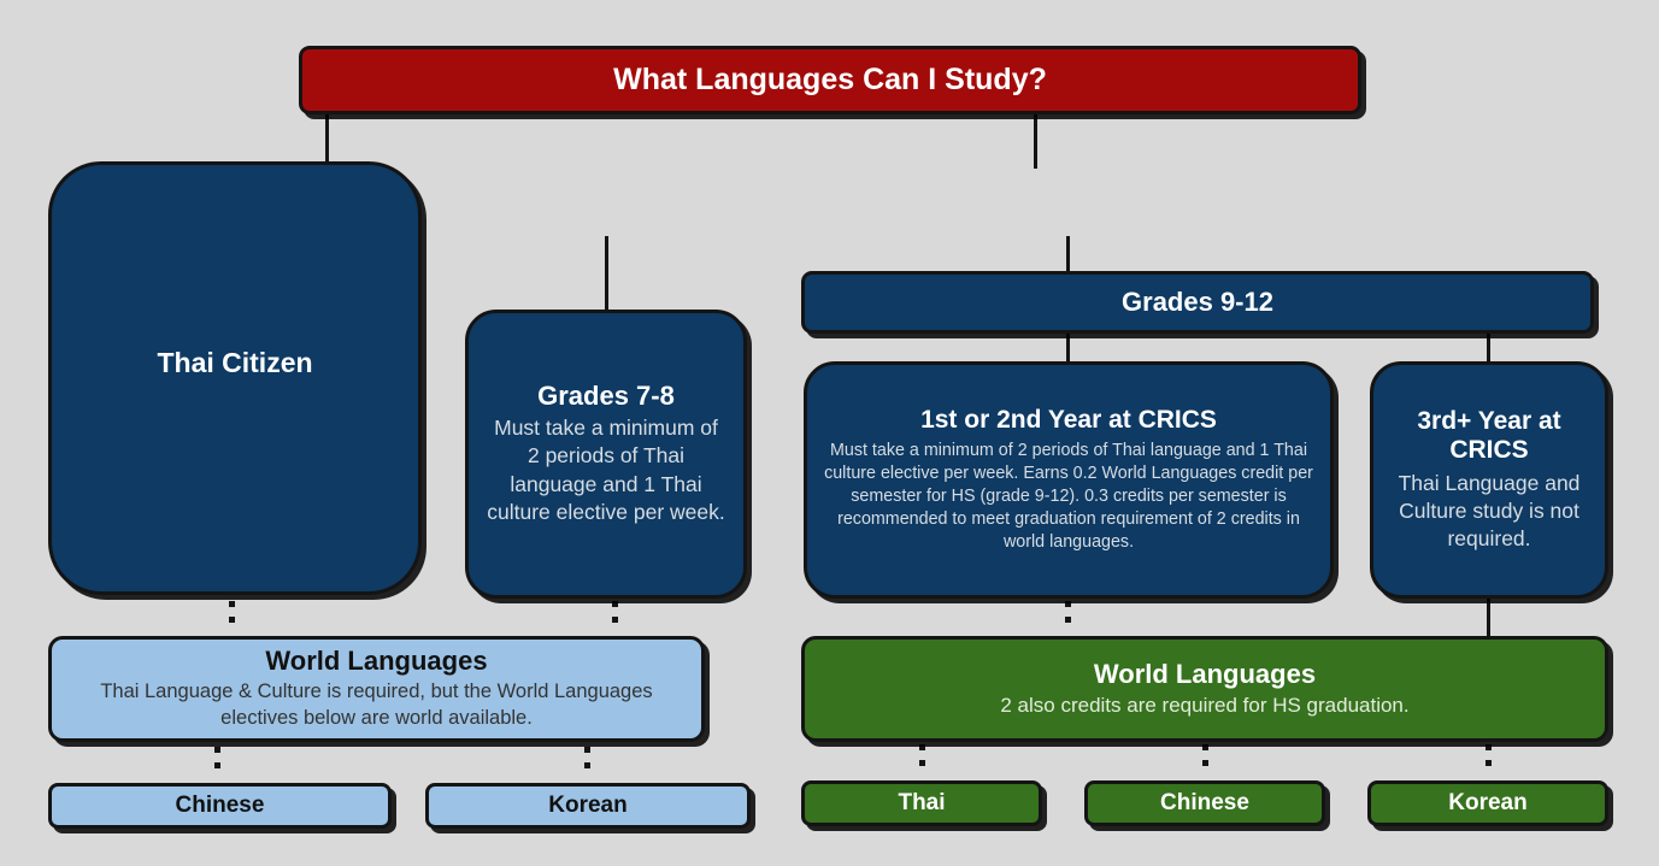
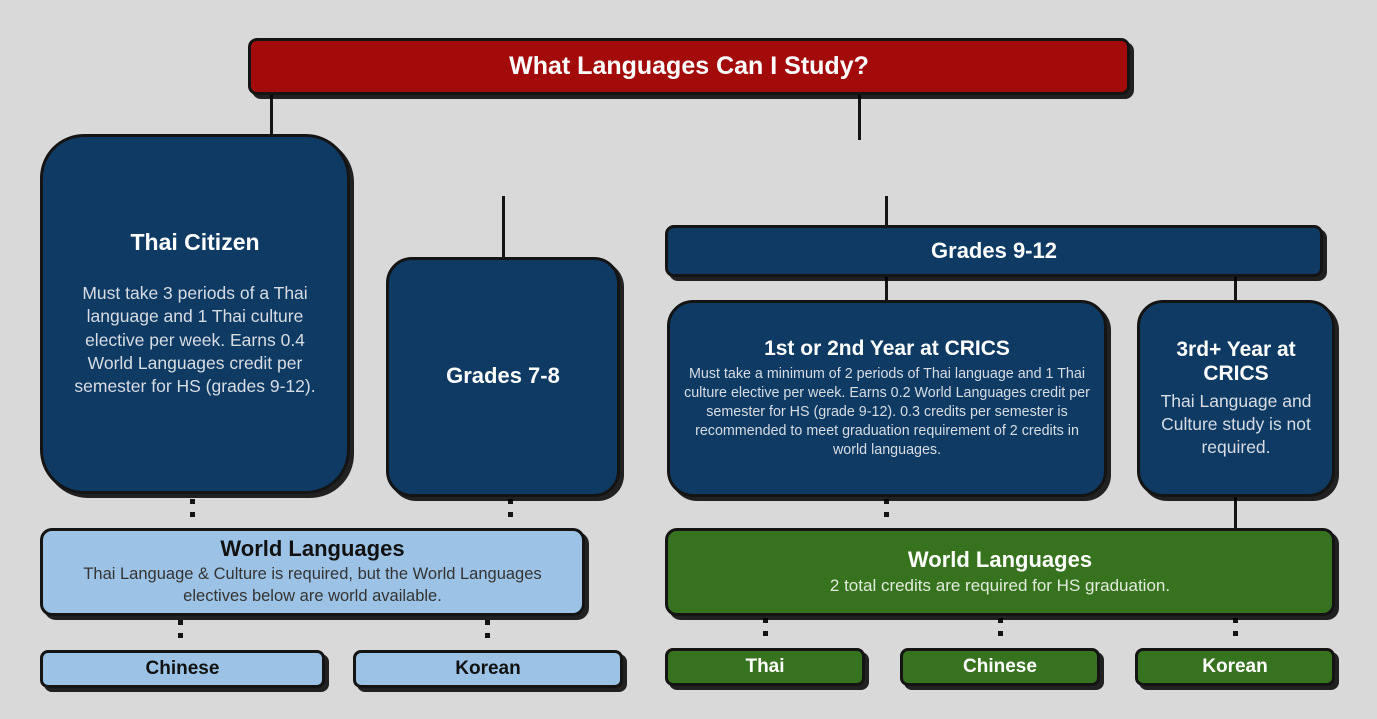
  What Languages Can I Study?
  Thai Citizen
+ Must take 3 periods of a Thai language and 1 Thai culture elective per week. Earns 0.4 World Languages credit per semester for HS (grades 9-12).
  Grades 7-8
- Must take a minimum of 2 periods of Thai language and 1 Thai culture elective per week.
  Grades 9-12
  1st or 2nd Year at CRICS
  Must take a minimum of 2 periods of Thai language and 1 Thai culture elective per week. Earns 0.2 World Languages credit per semester for HS (grade 9-12). 0.3 credits per semester is recommended to meet graduation requirement of 2 credits in world languages.
  3rd+ Year at CRICS
  Thai Language and Culture study is not required.
  World Languages
  Thai Language & Culture is required, but the World Languages electives below are world available.
  Chinese
  Korean
  World Languages
- 2 also credits are required for HS graduation.
+ 2 total credits are required for HS graduation.
  Thai
  Chinese
  Korean
